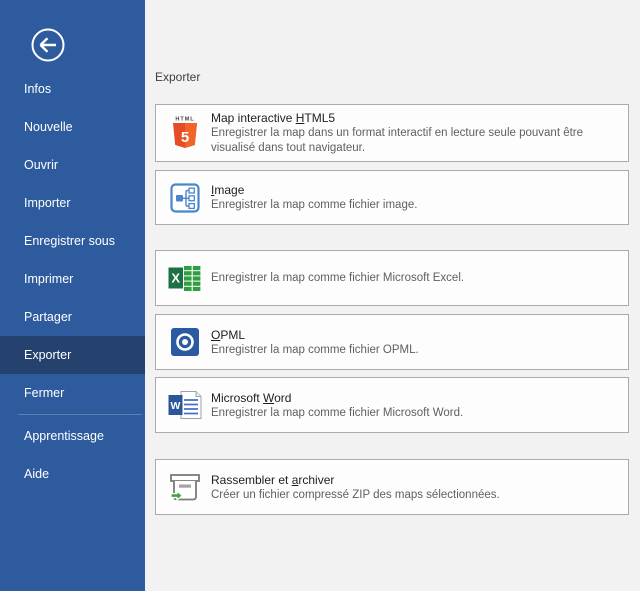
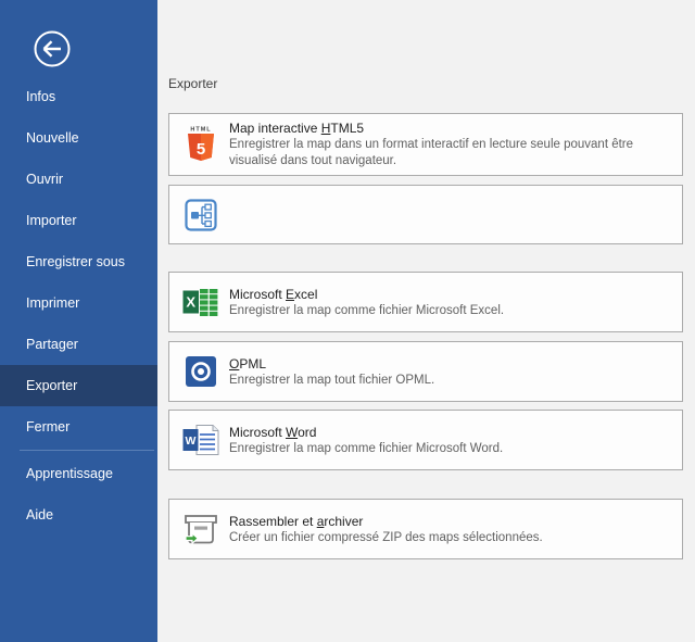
  Infos
  Nouvelle
  Ouvrir
  Importer
  Enregistrer sous
  Imprimer
  Partager
  Exporter
  Fermer
  Apprentissage
  Aide
  Exporter
  5
  Map interactive HTML5
  Enregistrer la map dans un format interactif en lecture seule pouvant être visualisé dans tout navigateur.
- Image
- Enregistrer la map comme fichier image.
  X
+ Microsoft Excel
  Enregistrer la map comme fichier Microsoft Excel.
  OPML
- Enregistrer la map comme fichier OPML.
+ Enregistrer la map tout fichier OPML.
  W
  Microsoft Word
  Enregistrer la map comme fichier Microsoft Word.
  Rassembler et archiver
  Créer un fichier compressé ZIP des maps sélectionnées.
